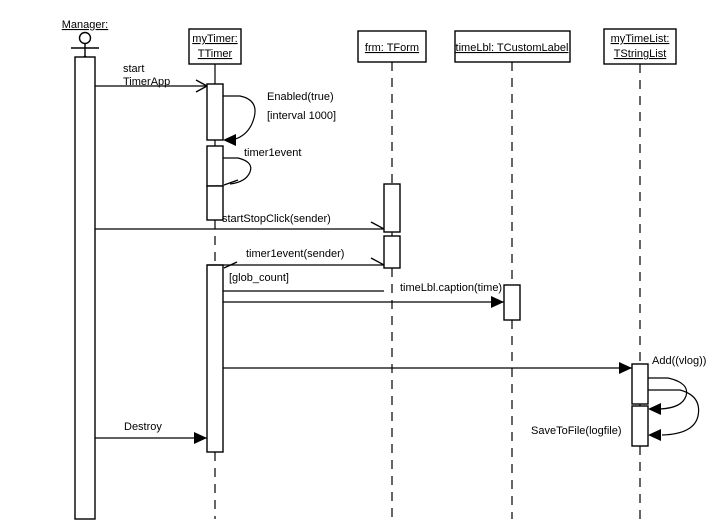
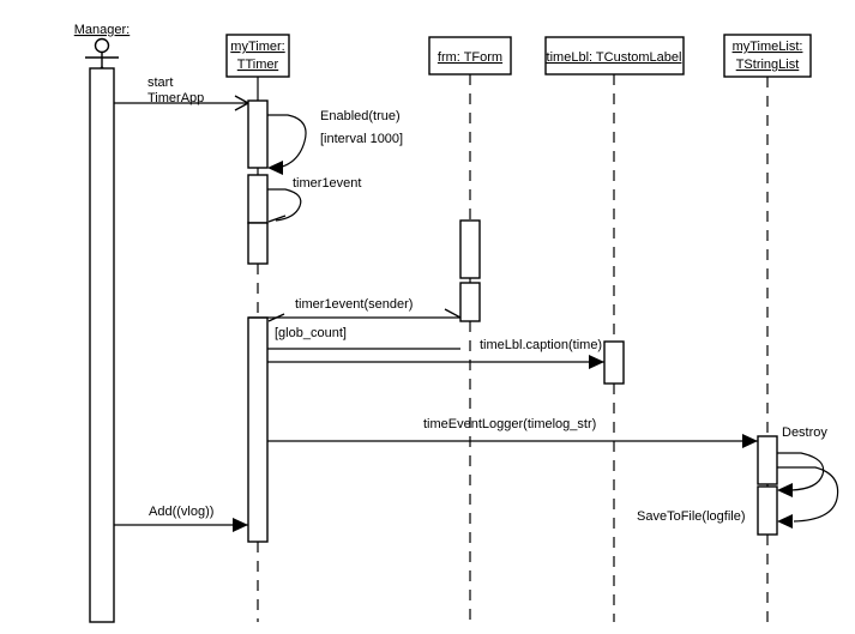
  Manager:
  myTimer:
  TTimer
  frm: TForm
  timeLbl: TCustomLabel
  myTimeList:
  TStringList
  start
  TimerApp
  Enabled(true)
  [interval 1000]
  timer1event
- startStopClick(sender)
  timer1event(sender)
  [glob_count]
  timeLbl.caption(time)
+ timeEventLogger(timelog_str)
- Add((vlog))
+ Destroy
  SaveToFile(logfile)
- Destroy
+ Add((vlog))
